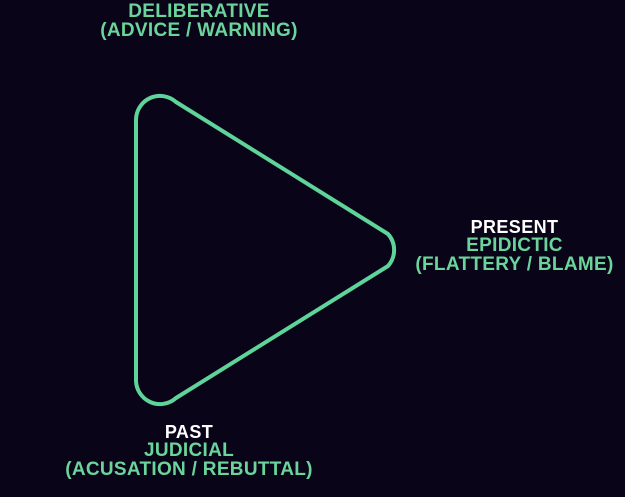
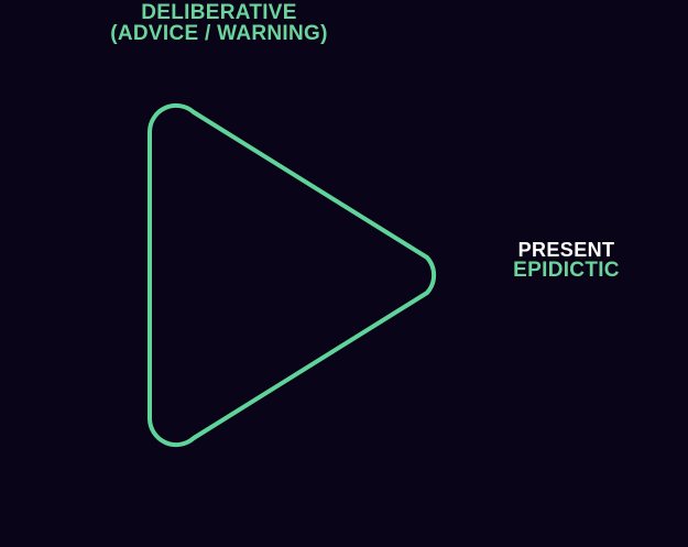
  DELIBERATIVE
  (ADVICE / WARNING)
  PRESENT
  EPIDICTIC
- (FLATTERY / BLAME)
- PAST
- JUDICIAL
- (ACUSATION / REBUTTAL)
